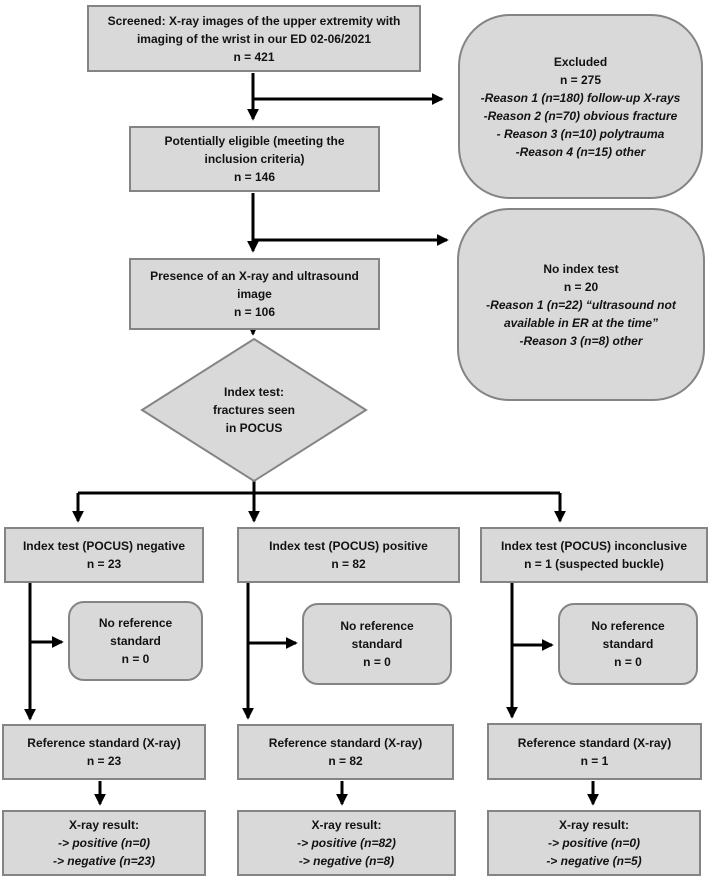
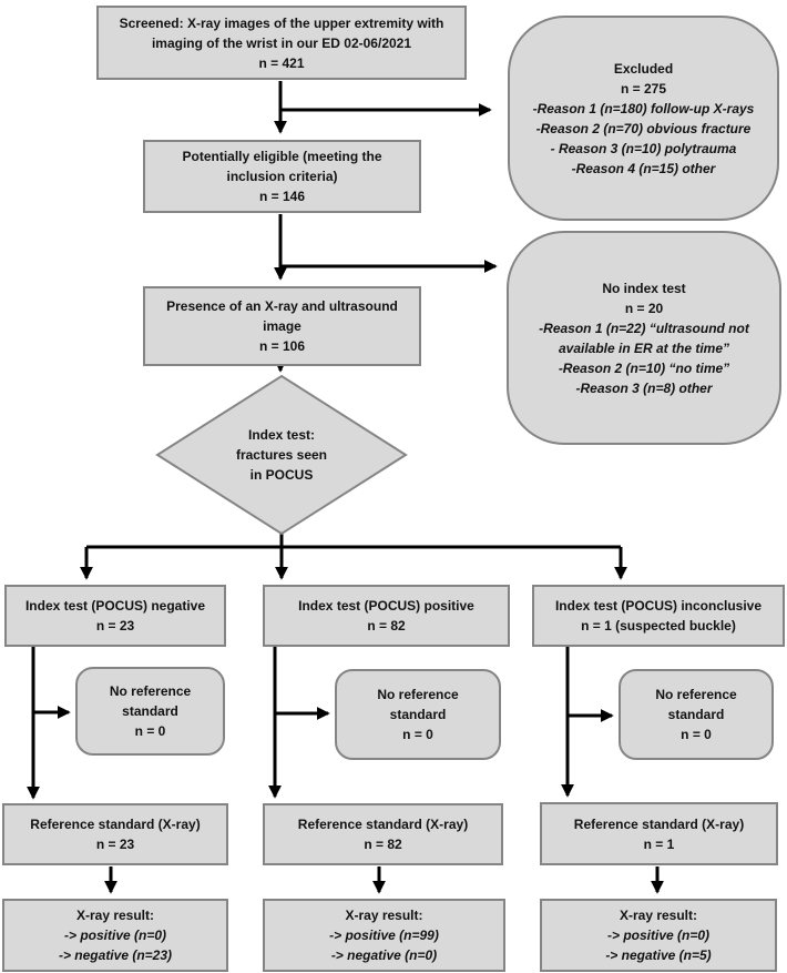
  Screened: X-ray images of the upper extremity with
  imaging of the wrist in our ED 02-06/2021
  n = 421
  Excluded
  n = 275
  -Reason 1 (n=180) follow-up X-rays
  -Reason 2 (n=70) obvious fracture
  - Reason 3 (n=10) polytrauma
  -Reason 4 (n=15) other
  Potentially eligible (meeting the
  inclusion criteria)
  n = 146
  No index test
  n = 20
  -Reason 1 (n=22) “ultrasound not
  available in ER at the time”
+ -Reason 2 (n=10) “no time”
  -Reason 3 (n=8) other
  Presence of an X-ray and ultrasound
  image
  n = 106
  Index test:
  fractures seen
  in POCUS
  Index test (POCUS) negative
  n = 23
  No reference
  standard
  n = 0
  Reference standard (X-ray)
  n = 23
  X-ray result:
  -> positive (n=0)
  -> negative (n=23)
  Index test (POCUS) positive
  n = 82
  No reference
  standard
  n = 0
  Reference standard (X-ray)
  n = 82
  X-ray result:
- -> positive (n=82)
+ -> positive (n=99)
- -> negative (n=8)
+ -> negative (n=0)
  Index test (POCUS) inconclusive
  n = 1 (suspected buckle)
  No reference
  standard
  n = 0
  Reference standard (X-ray)
  n = 1
  X-ray result:
  -> positive (n=0)
  -> negative (n=5)
